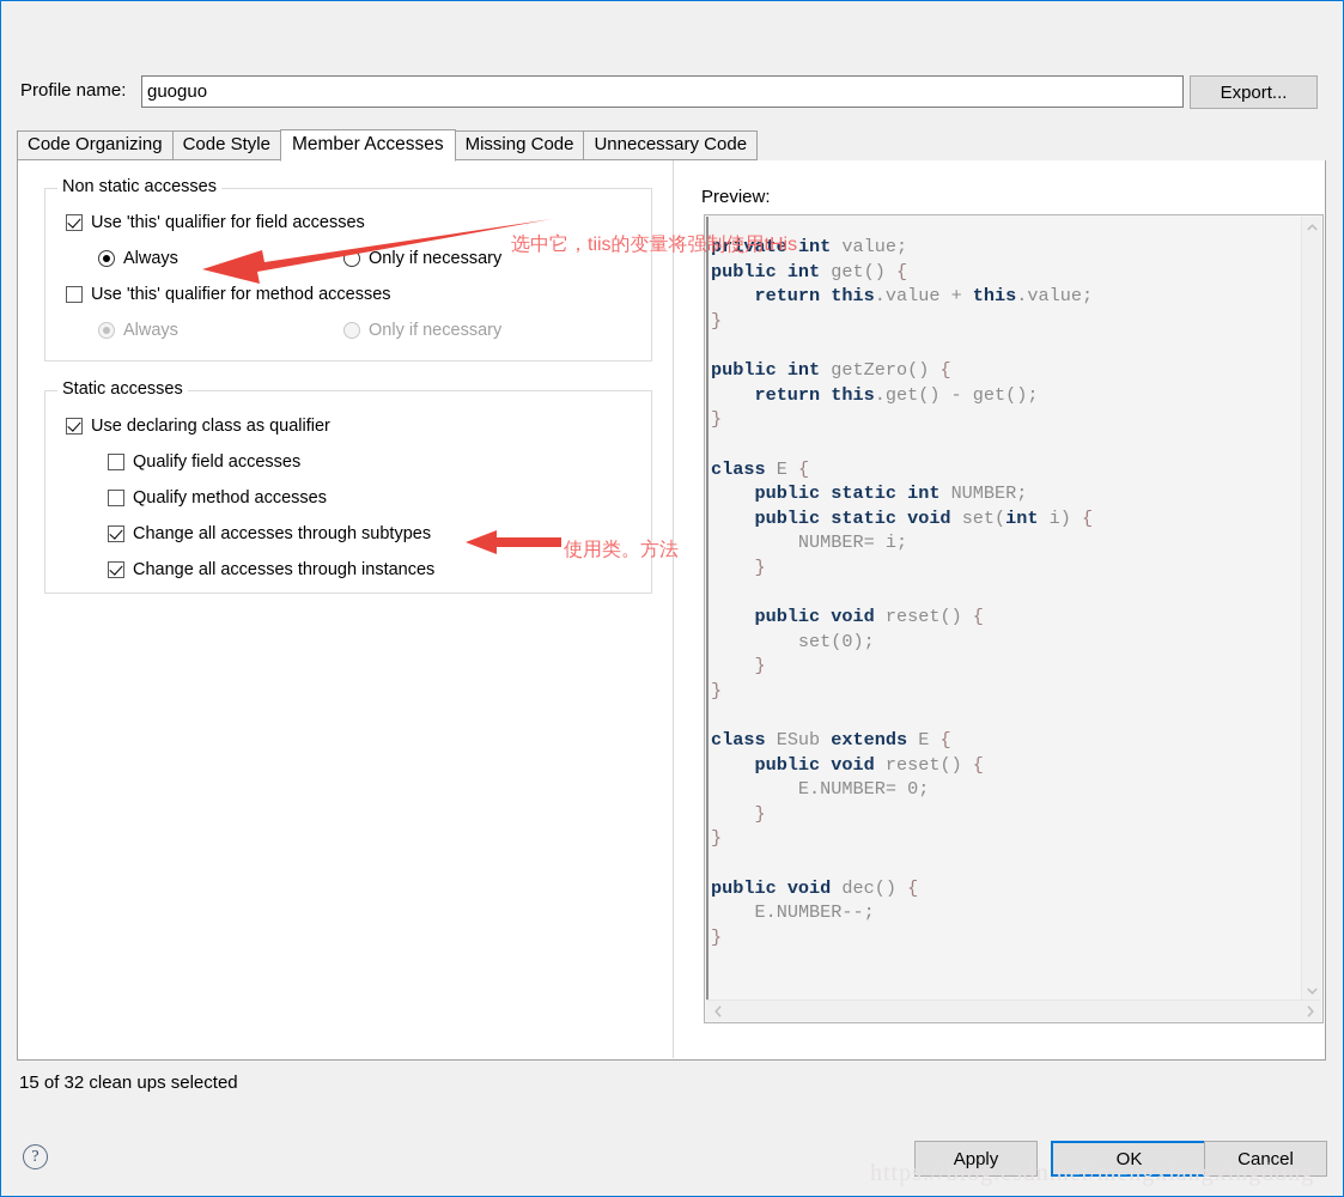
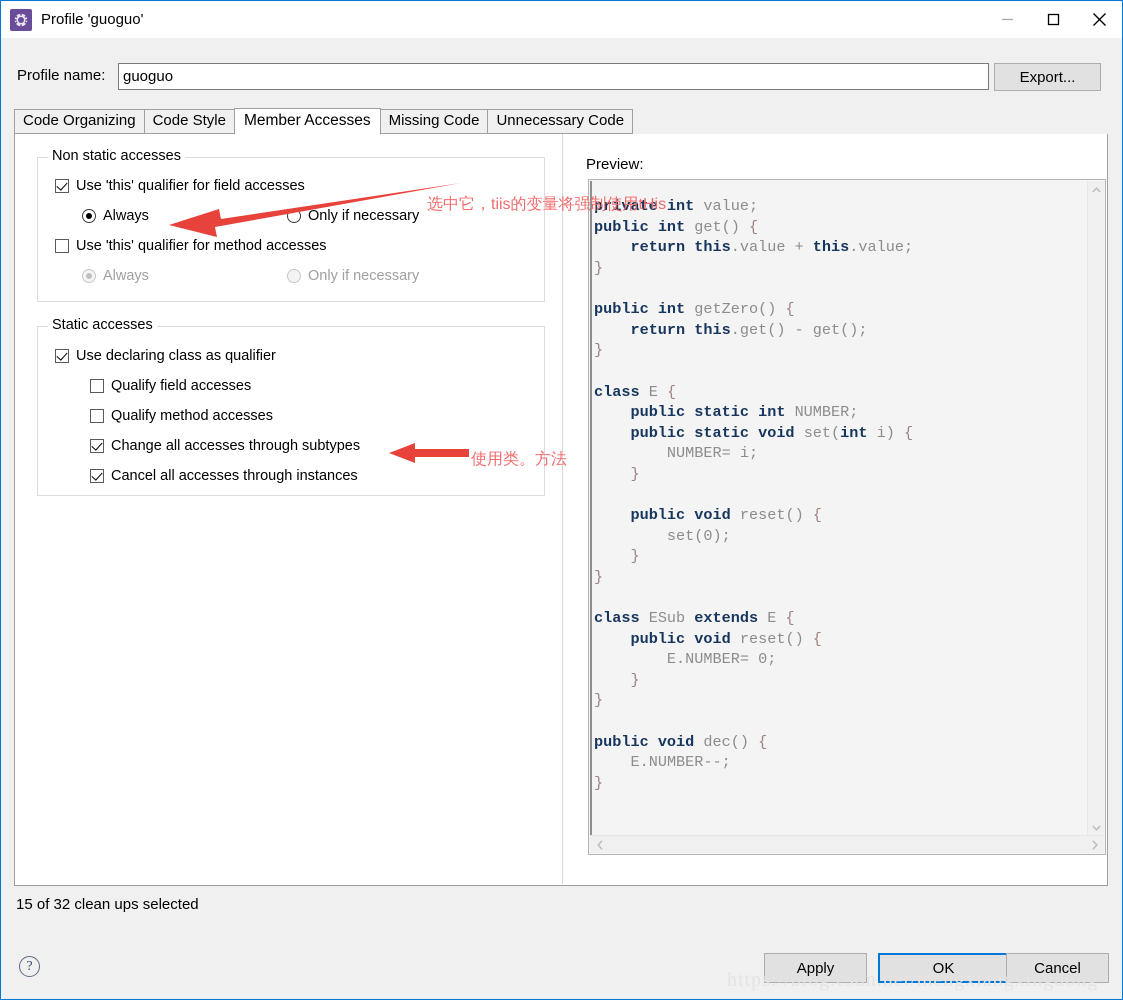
+ Profile 'guoguo'
  Profile name:
  guoguo
  Export...
  Code Organizing
  Code Style
  Member Accesses
  Missing Code
  Unnecessary Code
  Non static accesses
  Use 'this' qualifier for field accesses
  Always
  Only if necessary
  Use 'this' qualifier for method accesses
  Always
  Only if necessary
  Static accesses
  Use declaring class as qualifier
  Qualify field accesses
  Qualify method accesses
  Change all accesses through subtypes
- Change all accesses through instances
+ Cancel all accesses through instances
  Preview:
  private int value;
  public int get() { return this.value + this.value;
  } public int getZero() { return this.get() - get();
  } class E { public static int NUMBER;
  public static void set(int i) { NUMBER= i;
  } public void reset() { set(0);
  } } class ESub extends E { public void reset() { E.NUMBER= 0;
  } } public void dec() { E.NUMBER--;
  }
  15 of 32 clean ups selected
  ?
  Apply
  OK
  Cancel
  选中它，tiis的变量将强制使用tHis
  使用类。方法
  https://blog.csdn.net/mengxiangxingdong
